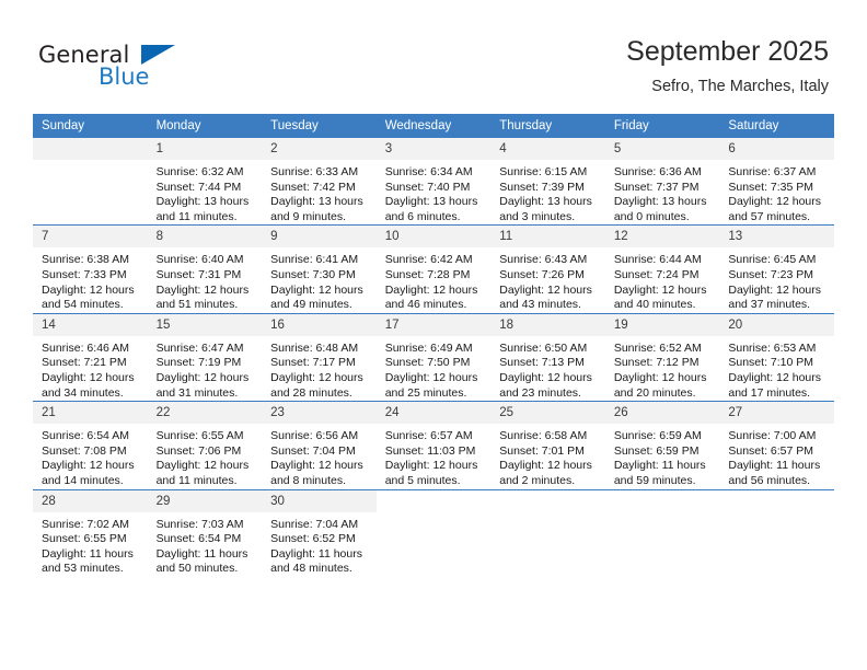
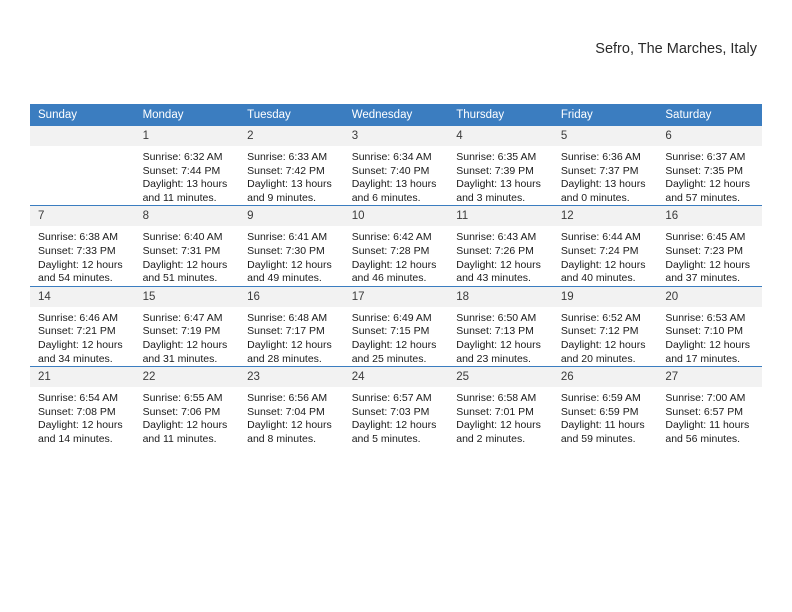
- General
- Blue
- September 2025
  Sefro, The Marches, Italy
  Sunday	Monday	Tuesday	Wednesday	Thursday	Friday	Saturday
- 	1Sunrise: 6:32 AMSunset: 7:44 PMDaylight: 13 hoursand 11 minutes.	2Sunrise: 6:33 AMSunset: 7:42 PMDaylight: 13 hoursand 9 minutes.	3Sunrise: 6:34 AMSunset: 7:40 PMDaylight: 13 hoursand 6 minutes.	4Sunrise: 6:15 AMSunset: 7:39 PMDaylight: 13 hoursand 3 minutes.	5Sunrise: 6:36 AMSunset: 7:37 PMDaylight: 13 hoursand 0 minutes.	6Sunrise: 6:37 AMSunset: 7:35 PMDaylight: 12 hoursand 57 minutes.
+ 	1Sunrise: 6:32 AMSunset: 7:44 PMDaylight: 13 hoursand 11 minutes.	2Sunrise: 6:33 AMSunset: 7:42 PMDaylight: 13 hoursand 9 minutes.	3Sunrise: 6:34 AMSunset: 7:40 PMDaylight: 13 hoursand 6 minutes.	4Sunrise: 6:35 AMSunset: 7:39 PMDaylight: 13 hoursand 3 minutes.	5Sunrise: 6:36 AMSunset: 7:37 PMDaylight: 13 hoursand 0 minutes.	6Sunrise: 6:37 AMSunset: 7:35 PMDaylight: 12 hoursand 57 minutes.
- 7Sunrise: 6:38 AMSunset: 7:33 PMDaylight: 12 hoursand 54 minutes.	8Sunrise: 6:40 AMSunset: 7:31 PMDaylight: 12 hoursand 51 minutes.	9Sunrise: 6:41 AMSunset: 7:30 PMDaylight: 12 hoursand 49 minutes.	10Sunrise: 6:42 AMSunset: 7:28 PMDaylight: 12 hoursand 46 minutes.	11Sunrise: 6:43 AMSunset: 7:26 PMDaylight: 12 hoursand 43 minutes.	12Sunrise: 6:44 AMSunset: 7:24 PMDaylight: 12 hoursand 40 minutes.	13Sunrise: 6:45 AMSunset: 7:23 PMDaylight: 12 hoursand 37 minutes.
+ 7Sunrise: 6:38 AMSunset: 7:33 PMDaylight: 12 hoursand 54 minutes.	8Sunrise: 6:40 AMSunset: 7:31 PMDaylight: 12 hoursand 51 minutes.	9Sunrise: 6:41 AMSunset: 7:30 PMDaylight: 12 hoursand 49 minutes.	10Sunrise: 6:42 AMSunset: 7:28 PMDaylight: 12 hoursand 46 minutes.	11Sunrise: 6:43 AMSunset: 7:26 PMDaylight: 12 hoursand 43 minutes.	12Sunrise: 6:44 AMSunset: 7:24 PMDaylight: 12 hoursand 40 minutes.	16Sunrise: 6:45 AMSunset: 7:23 PMDaylight: 12 hoursand 37 minutes.
- 14Sunrise: 6:46 AMSunset: 7:21 PMDaylight: 12 hoursand 34 minutes.	15Sunrise: 6:47 AMSunset: 7:19 PMDaylight: 12 hoursand 31 minutes.	16Sunrise: 6:48 AMSunset: 7:17 PMDaylight: 12 hoursand 28 minutes.	17Sunrise: 6:49 AMSunset: 7:50 PMDaylight: 12 hoursand 25 minutes.	18Sunrise: 6:50 AMSunset: 7:13 PMDaylight: 12 hoursand 23 minutes.	19Sunrise: 6:52 AMSunset: 7:12 PMDaylight: 12 hoursand 20 minutes.	20Sunrise: 6:53 AMSunset: 7:10 PMDaylight: 12 hoursand 17 minutes.
+ 14Sunrise: 6:46 AMSunset: 7:21 PMDaylight: 12 hoursand 34 minutes.	15Sunrise: 6:47 AMSunset: 7:19 PMDaylight: 12 hoursand 31 minutes.	16Sunrise: 6:48 AMSunset: 7:17 PMDaylight: 12 hoursand 28 minutes.	17Sunrise: 6:49 AMSunset: 7:15 PMDaylight: 12 hoursand 25 minutes.	18Sunrise: 6:50 AMSunset: 7:13 PMDaylight: 12 hoursand 23 minutes.	19Sunrise: 6:52 AMSunset: 7:12 PMDaylight: 12 hoursand 20 minutes.	20Sunrise: 6:53 AMSunset: 7:10 PMDaylight: 12 hoursand 17 minutes.
- 21Sunrise: 6:54 AMSunset: 7:08 PMDaylight: 12 hoursand 14 minutes.	22Sunrise: 6:55 AMSunset: 7:06 PMDaylight: 12 hoursand 11 minutes.	23Sunrise: 6:56 AMSunset: 7:04 PMDaylight: 12 hoursand 8 minutes.	24Sunrise: 6:57 AMSunset: 11:03 PMDaylight: 12 hoursand 5 minutes.	25Sunrise: 6:58 AMSunset: 7:01 PMDaylight: 12 hoursand 2 minutes.	26Sunrise: 6:59 AMSunset: 6:59 PMDaylight: 11 hoursand 59 minutes.	27Sunrise: 7:00 AMSunset: 6:57 PMDaylight: 11 hoursand 56 minutes.
+ 21Sunrise: 6:54 AMSunset: 7:08 PMDaylight: 12 hoursand 14 minutes.	22Sunrise: 6:55 AMSunset: 7:06 PMDaylight: 12 hoursand 11 minutes.	23Sunrise: 6:56 AMSunset: 7:04 PMDaylight: 12 hoursand 8 minutes.	24Sunrise: 6:57 AMSunset: 7:03 PMDaylight: 12 hoursand 5 minutes.	25Sunrise: 6:58 AMSunset: 7:01 PMDaylight: 12 hoursand 2 minutes.	26Sunrise: 6:59 AMSunset: 6:59 PMDaylight: 11 hoursand 59 minutes.	27Sunrise: 7:00 AMSunset: 6:57 PMDaylight: 11 hoursand 56 minutes.
- 28Sunrise: 7:02 AMSunset: 6:55 PMDaylight: 11 hoursand 53 minutes.	29Sunrise: 7:03 AMSunset: 6:54 PMDaylight: 11 hoursand 50 minutes.	30Sunrise: 7:04 AMSunset: 6:52 PMDaylight: 11 hoursand 48 minutes.
